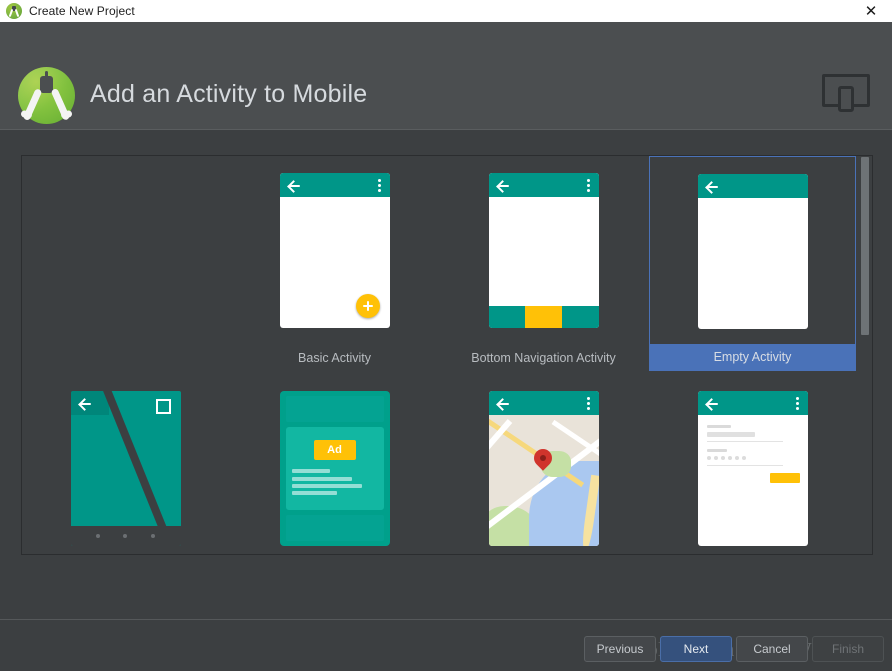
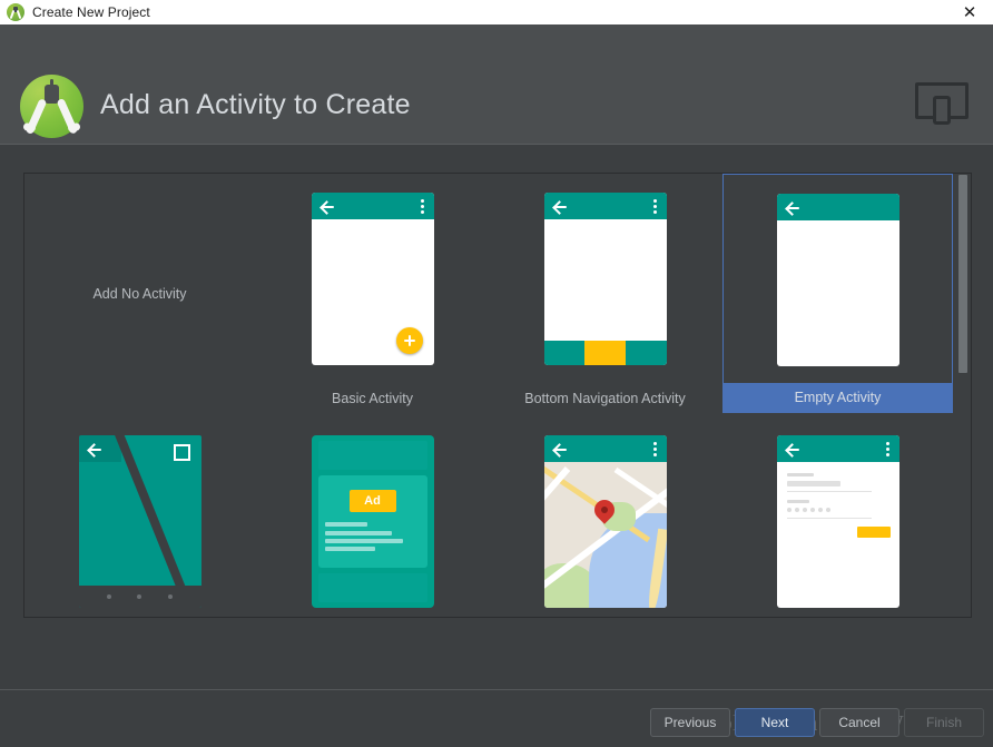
  Create New Project
  ✕
- Add an Activity to Mobile
+ Add an Activity to Create
+ Add No Activity
  Basic Activity
  Bottom Navigation Activity
  Empty Activity
  Ad
  Previous
  Next
  Cancel
  Finish
